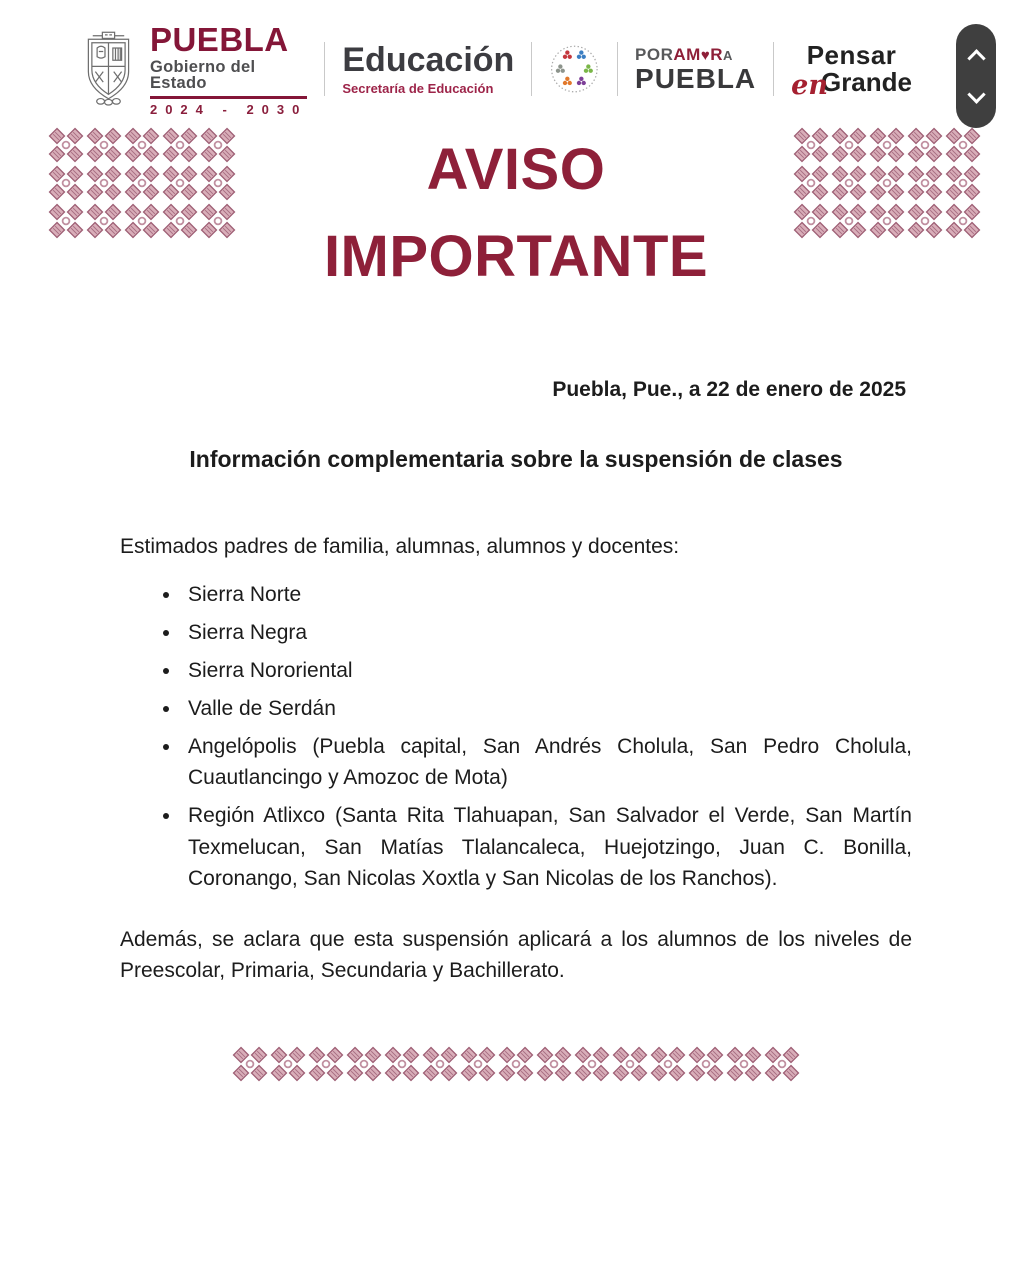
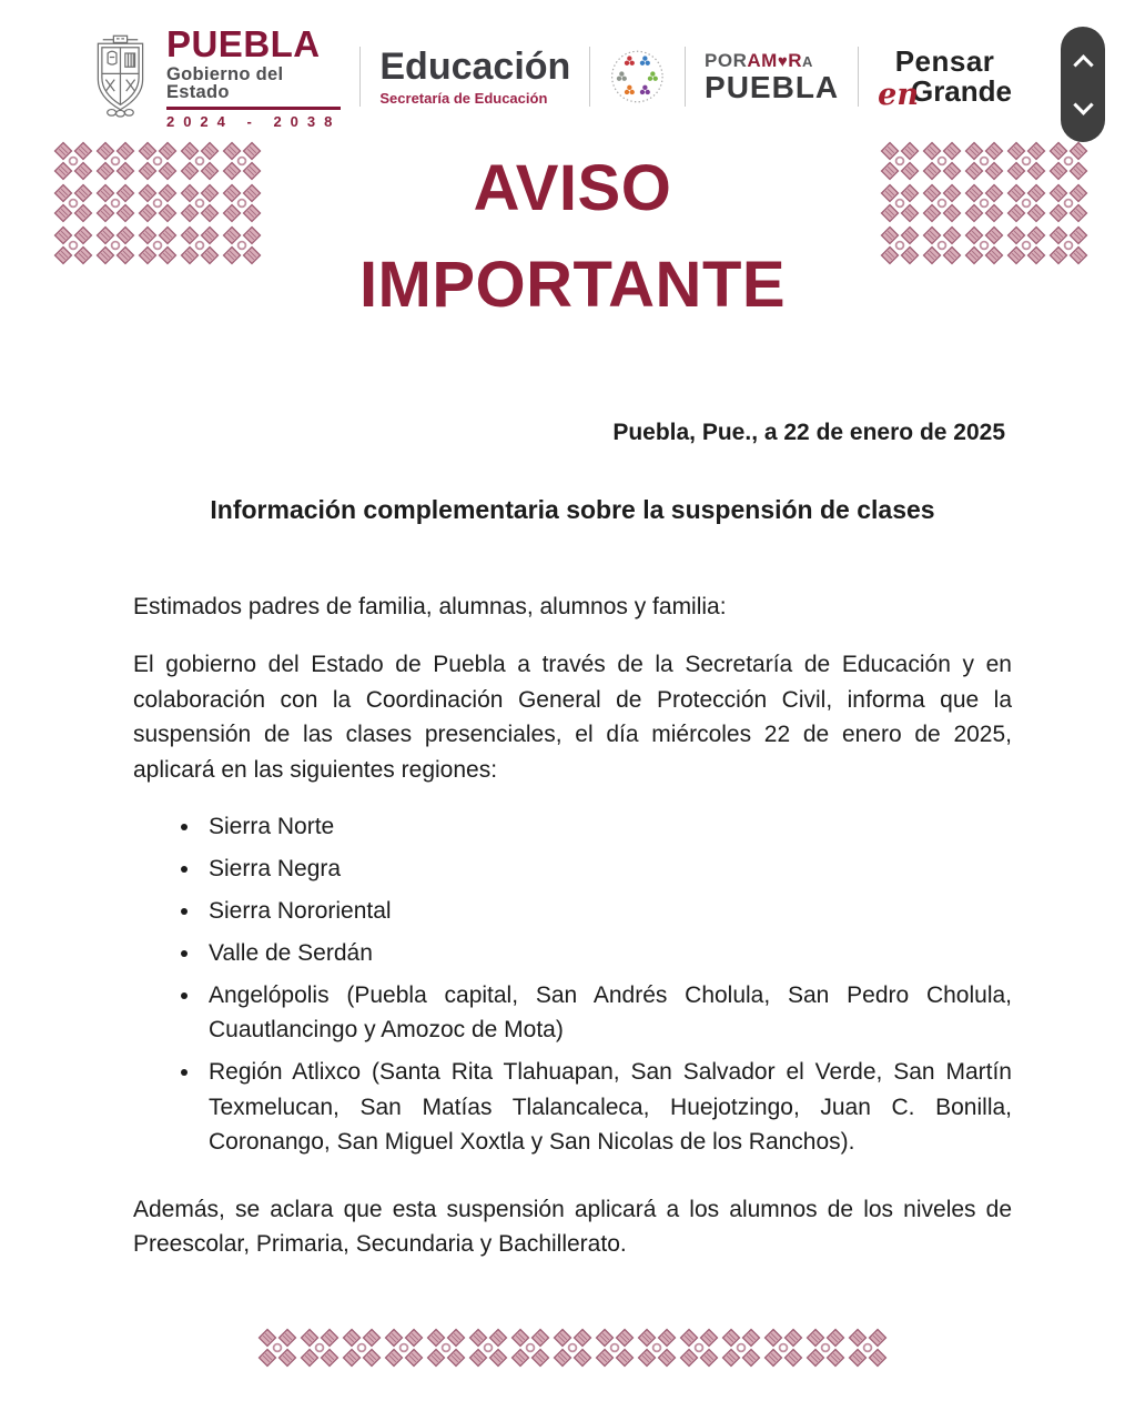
  PUEBLA
  Gobierno del Estado
- 2024 - 2030
+ 2024 - 2038
  Educación
  Secretaría de Educación
  PORAM♥RA
  PUEBLA
  Pensar
  enGrande
  AVISO
  IMPORTANTE
  Puebla, Pue., a 22 de enero de 2025
  Información complementaria sobre la suspensión de clases
- Estimados padres de familia, alumnas, alumnos y docentes:
+ Estimados padres de familia, alumnas, alumnos y familia:
+ El gobierno del Estado de Puebla a través de la Secretaría de Educación y en colaboración con la Coordinación General de Protección Civil, informa que la suspensión de las clases presenciales, el día miércoles 22 de enero de 2025, aplicará en las siguientes regiones:
  Sierra Norte
  Sierra Negra
  Sierra Nororiental
  Valle de Serdán
  Angelópolis (Puebla capital, San Andrés Cholula, San Pedro Cholula, Cuautlancingo y Amozoc de Mota)
- Región Atlixco (Santa Rita Tlahuapan, San Salvador el Verde, San Martín Texmelucan, San Matías Tlalancaleca, Huejotzingo, Juan C. Bonilla, Coronango, San Nicolas Xoxtla y San Nicolas de los Ranchos).
+ Región Atlixco (Santa Rita Tlahuapan, San Salvador el Verde, San Martín Texmelucan, San Matías Tlalancaleca, Huejotzingo, Juan C. Bonilla, Coronango, San Miguel Xoxtla y San Nicolas de los Ranchos).
  Además, se aclara que esta suspensión aplicará a los alumnos de los niveles de Preescolar, Primaria, Secundaria y Bachillerato.
